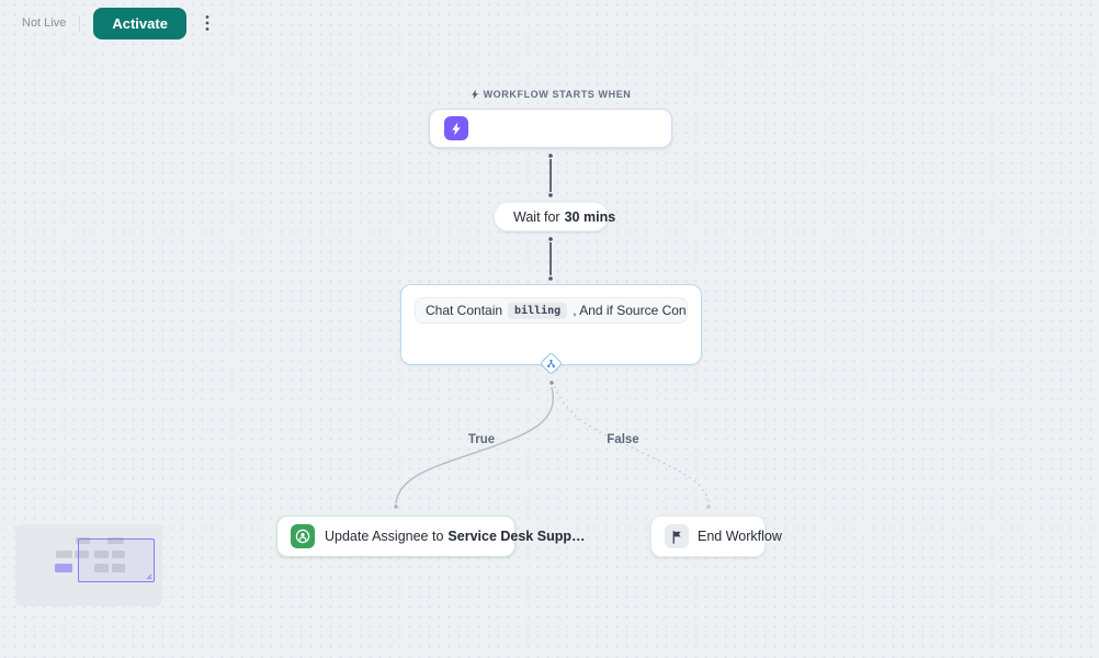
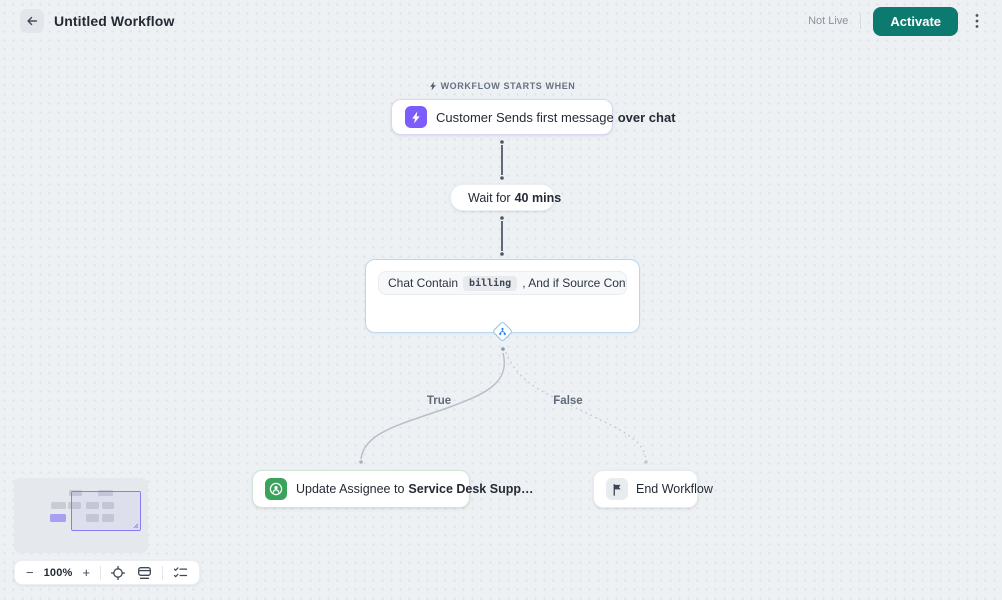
+ Untitled Workflow
  Not Live
  Activate
  WORKFLOW STARTS WHEN
+ Customer Sends first message
+ over chat
  Wait for
- 30 mins
+ 40 mins
  Chat Contain
  billing
  , And if Source Con
  True
  False
  Update Assignee to
  Service Desk Supp…
  End Workflow
+ −
+ 100%
+ +
